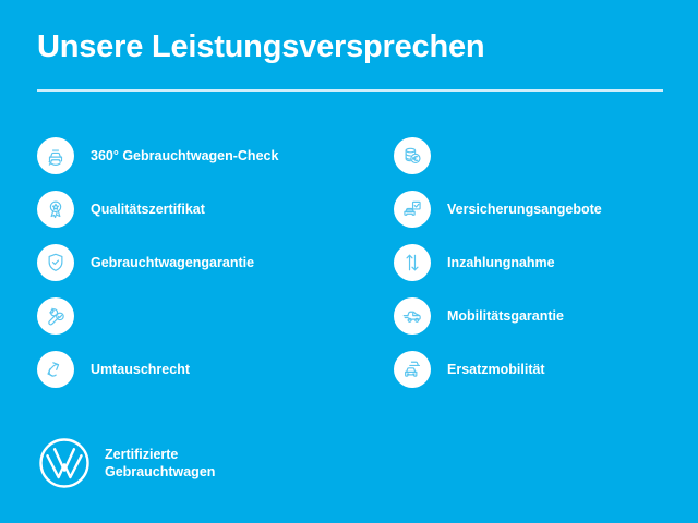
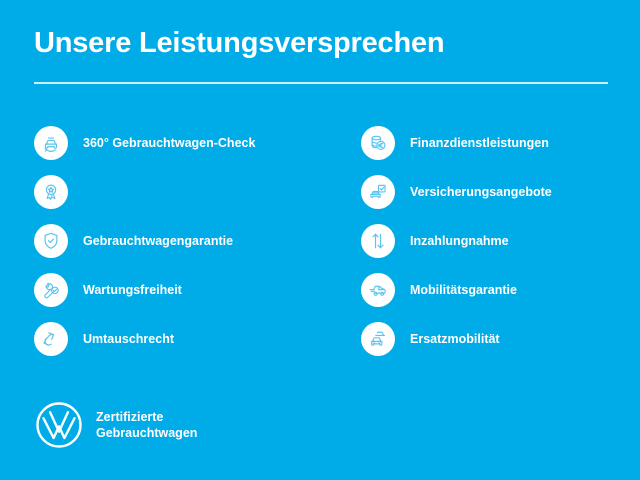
  Unsere Leistungsversprechen
  360° Gebrauchtwagen-Check
- Qualitätszertifikat
  Gebrauchtwagengarantie
+ Wartungsfreiheit
  Umtauschrecht
+ Finanzdienstleistungen
  Versicherungsangebote
  Inzahlungnahme
  Mobilitätsgarantie
  Ersatzmobilität
  Zertifizierte
  Gebrauchtwagen
